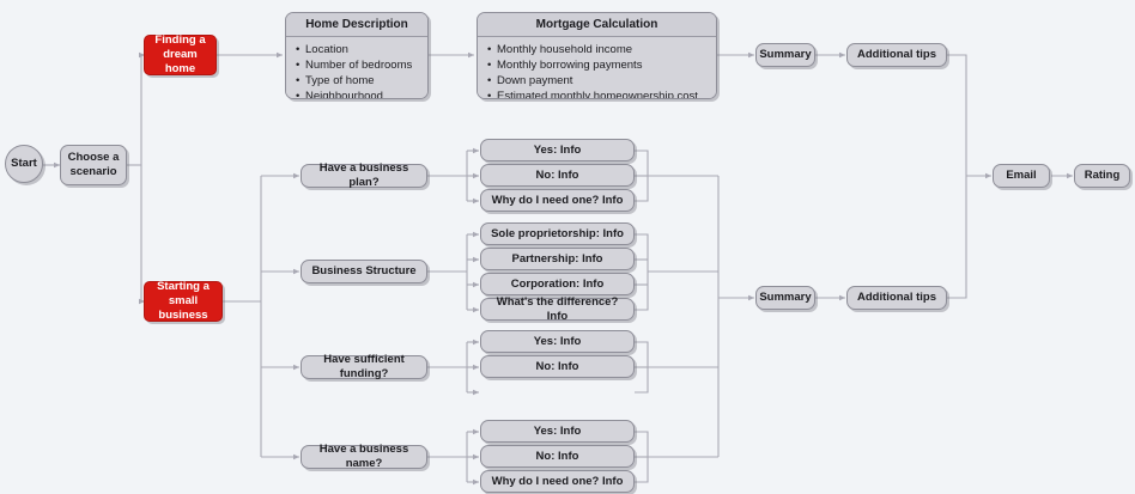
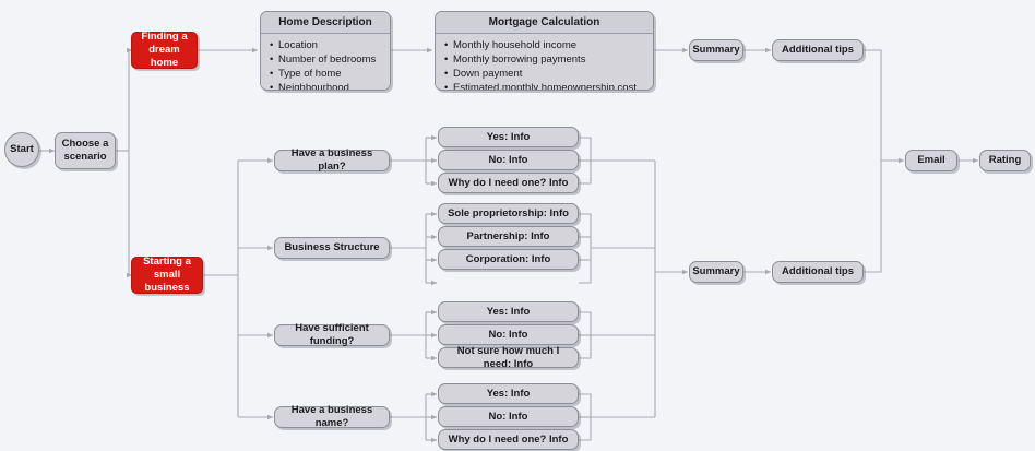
  Start
  Choose a
  scenario
  Finding a
  dream home
  Starting a small
  business
  Home Description
  Location
  Number of bedrooms
  Type of home
  Neighbourhood
  Mortgage Calculation
  Monthly household income
  Monthly borrowing payments
  Down payment
  Estimated monthly homeownership cost
  Summary
  Additional tips
  Summary
  Additional tips
  Email
  Rating
  Have a business plan?
  Yes: Info
  No: Info
  Why do I need one? Info
  Business Structure
  Sole proprietorship: Info
  Partnership: Info
  Corporation: Info
- What's the difference? Info
  Have sufficient funding?
  Yes: Info
  No: Info
+ Not sure how much I need: Info
  Have a business name?
  Yes: Info
  No: Info
  Why do I need one? Info
